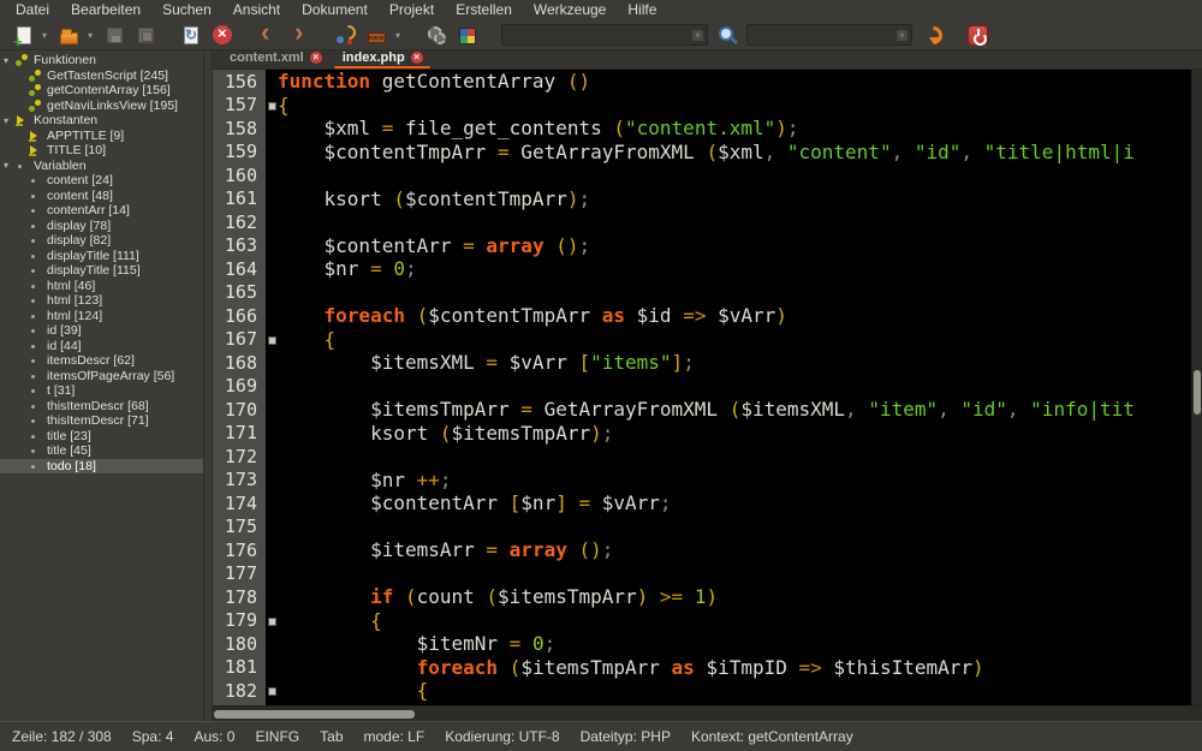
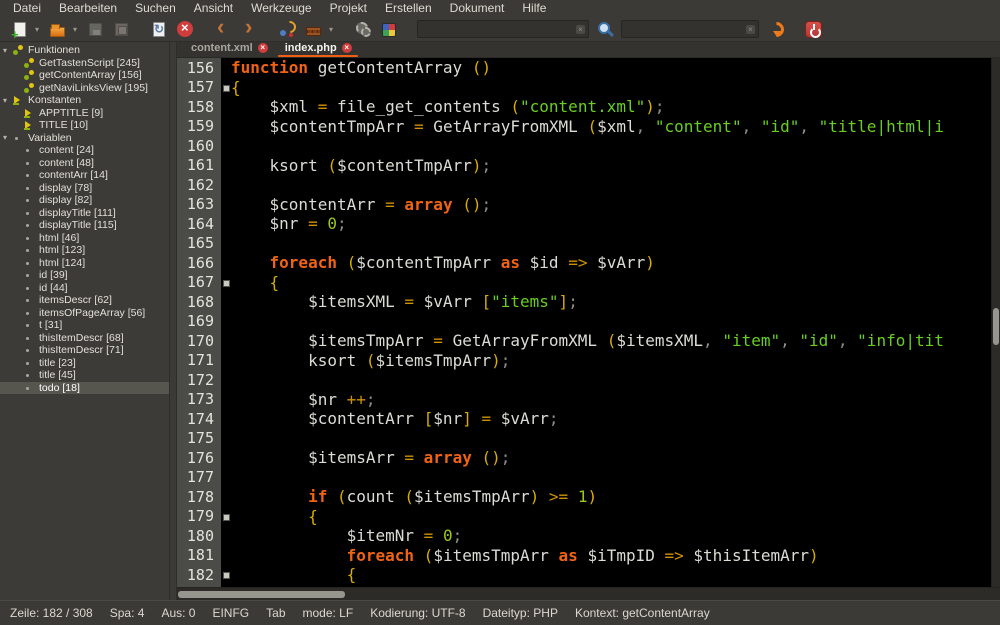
  Datei
  Bearbeiten
  Suchen
  Ansicht
- Dokument
+ Werkzeuge
  Projekt
  Erstellen
- Werkzeuge
+ Dokument
  Hilfe
  ▾
  ▾
  ▾
  ×
  ×
  ▾
  Funktionen
  GetTastenScript [245]
  getContentArray [156]
  getNaviLinksView [195]
  ▾
  Konstanten
  APPTITLE [9]
  TITLE [10]
  ▾
  Variablen
  content [24]
  content [48]
  contentArr [14]
  display [78]
  display [82]
  displayTitle [111]
  displayTitle [115]
  html [46]
  html [123]
  html [124]
  id [39]
  id [44]
  itemsDescr [62]
  itemsOfPageArray [56]
  t [31]
  thisItemDescr [68]
  thisItemDescr [71]
  title [23]
  title [45]
  todo [18]
  content.xml
  ×
  index.php
  ×
  156
  function getContentArray ()
  157
  {
  158
  $xml = file_get_contents ("content.xml");
  159
  $contentTmpArr = GetArrayFromXML ($xml, "content", "id", "title|html|i
  160
  161
  ksort ($contentTmpArr);
  162
  163
  $contentArr = array ();
  164
  $nr = 0;
  165
  166
  foreach ($contentTmpArr as $id => $vArr)
  167
  {
  168
  $itemsXML = $vArr ["items"];
  169
  170
  $itemsTmpArr = GetArrayFromXML ($itemsXML, "item", "id", "info|tit
  171
  ksort ($itemsTmpArr);
  172
  173
  $nr ++;
  174
  $contentArr [$nr] = $vArr;
  175
  176
  $itemsArr = array ();
  177
  178
  if (count ($itemsTmpArr) >= 1)
  179
  {
  180
  $itemNr = 0;
  181
  foreach ($itemsTmpArr as $iTmpID => $thisItemArr)
  182
  {
  Zeile: 182 / 308
  Spa: 4
  Aus: 0
  EINFG
  Tab
  mode: LF
  Kodierung: UTF-8
  Dateityp: PHP
  Kontext: getContentArray
